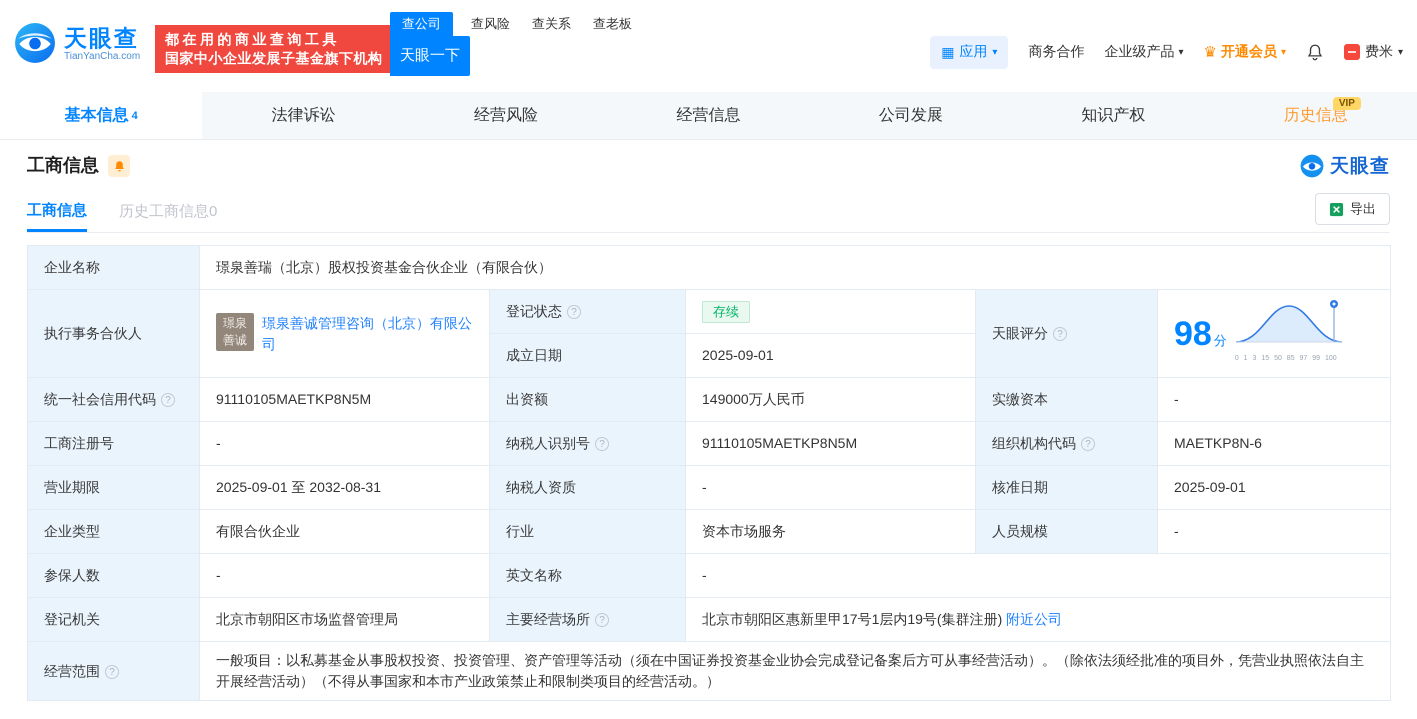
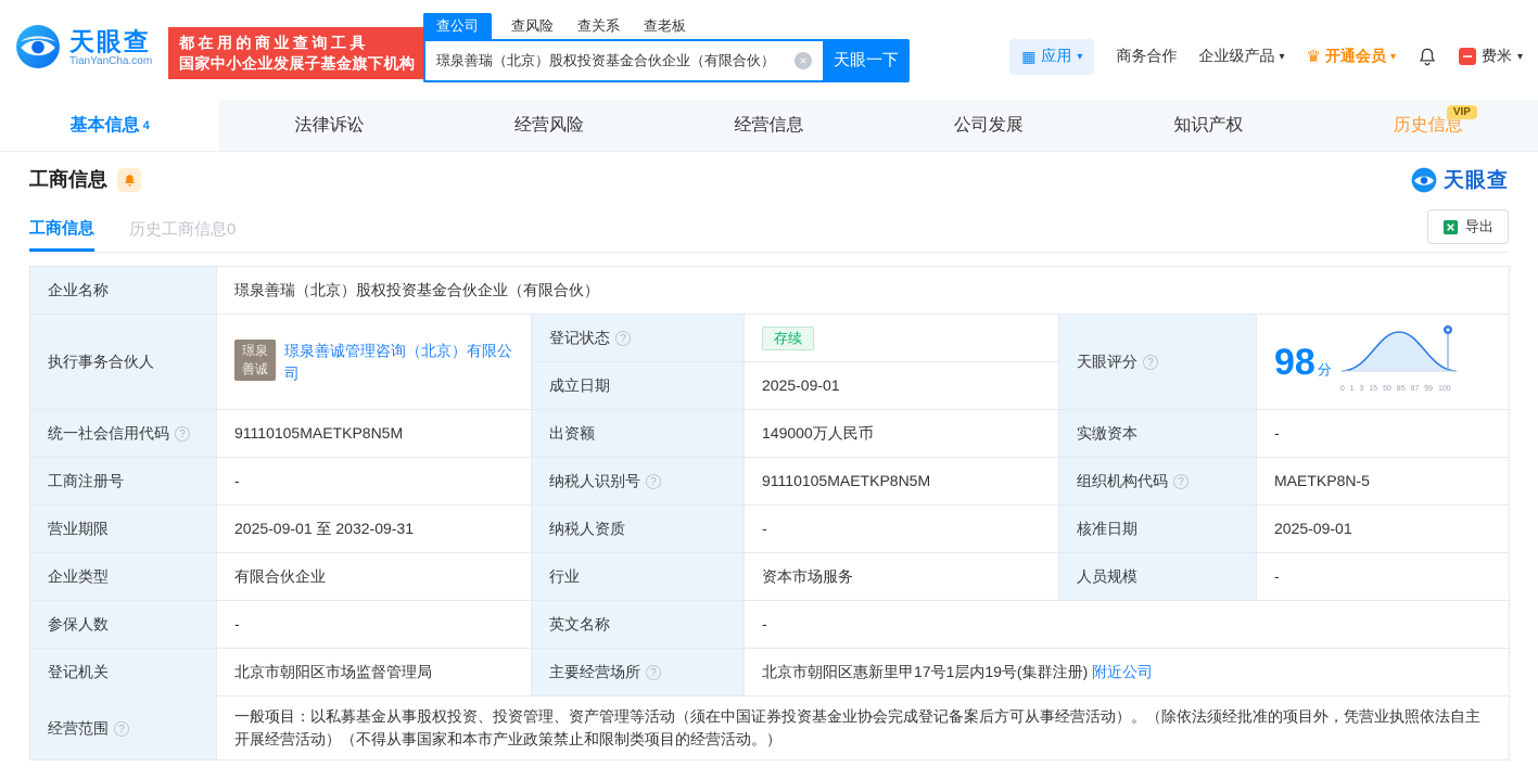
  天眼查
  TianYanCha.com
  都在用的商业查询工具
  国家中小企业发展子基金旗下机构
  查公司
  查风险
  查关系
  查老板
+ 璟泉善瑞（北京）股权投资基金合伙企业（有限合伙）
+ ×
  天眼一下
  ▦
  应用
  ▾
  商务合作
  企业级产品
  ▾
  ♛
  开通会员
  ▾
  费米
  ▾
  基本信息
  4
  法律诉讼
  经营风险
  经营信息
  公司发展
  知识产权
  历史信息
  VIP
  工商信息
  天眼查
  工商信息
  历史工商信息0
  导出
  企业名称	璟泉善瑞（北京）股权投资基金合伙企业（有限合伙）
  执行事务合伙人	璟泉 善诚 璟泉善诚管理咨询（北京）有限公司	登记状态 ?	存续	天眼评分 ?	98 分
  成立日期	2025-09-01
  统一社会信用代码 ?	91110105MAETKP8N5M	出资额	149000万人民币	实缴资本	-
- 工商注册号	-	纳税人识别号 ?	91110105MAETKP8N5M	组织机构代码 ?	MAETKP8N-6
+ 工商注册号	-	纳税人识别号 ?	91110105MAETKP8N5M	组织机构代码 ?	MAETKP8N-5
- 营业期限	2025-09-01 至 2032-08-31	纳税人资质	-	核准日期	2025-09-01
+ 营业期限	2025-09-01 至 2032-09-31	纳税人资质	-	核准日期	2025-09-01
  企业类型	有限合伙企业	行业	资本市场服务	人员规模	-
  参保人数	-	英文名称	-
  登记机关	北京市朝阳区市场监督管理局	主要经营场所 ?	北京市朝阳区惠新里甲17号1层内19号(集群注册) 附近公司
  经营范围 ?	一般项目：以私募基金从事股权投资、投资管理、资产管理等活动（须在中国证券投资基金业协会完成登记备案后方可从事经营活动）。（除依法须经批准的项目外，凭营业执照依法自主开展经营活动）（不得从事国家和本市产业政策禁止和限制类项目的经营活动。）
